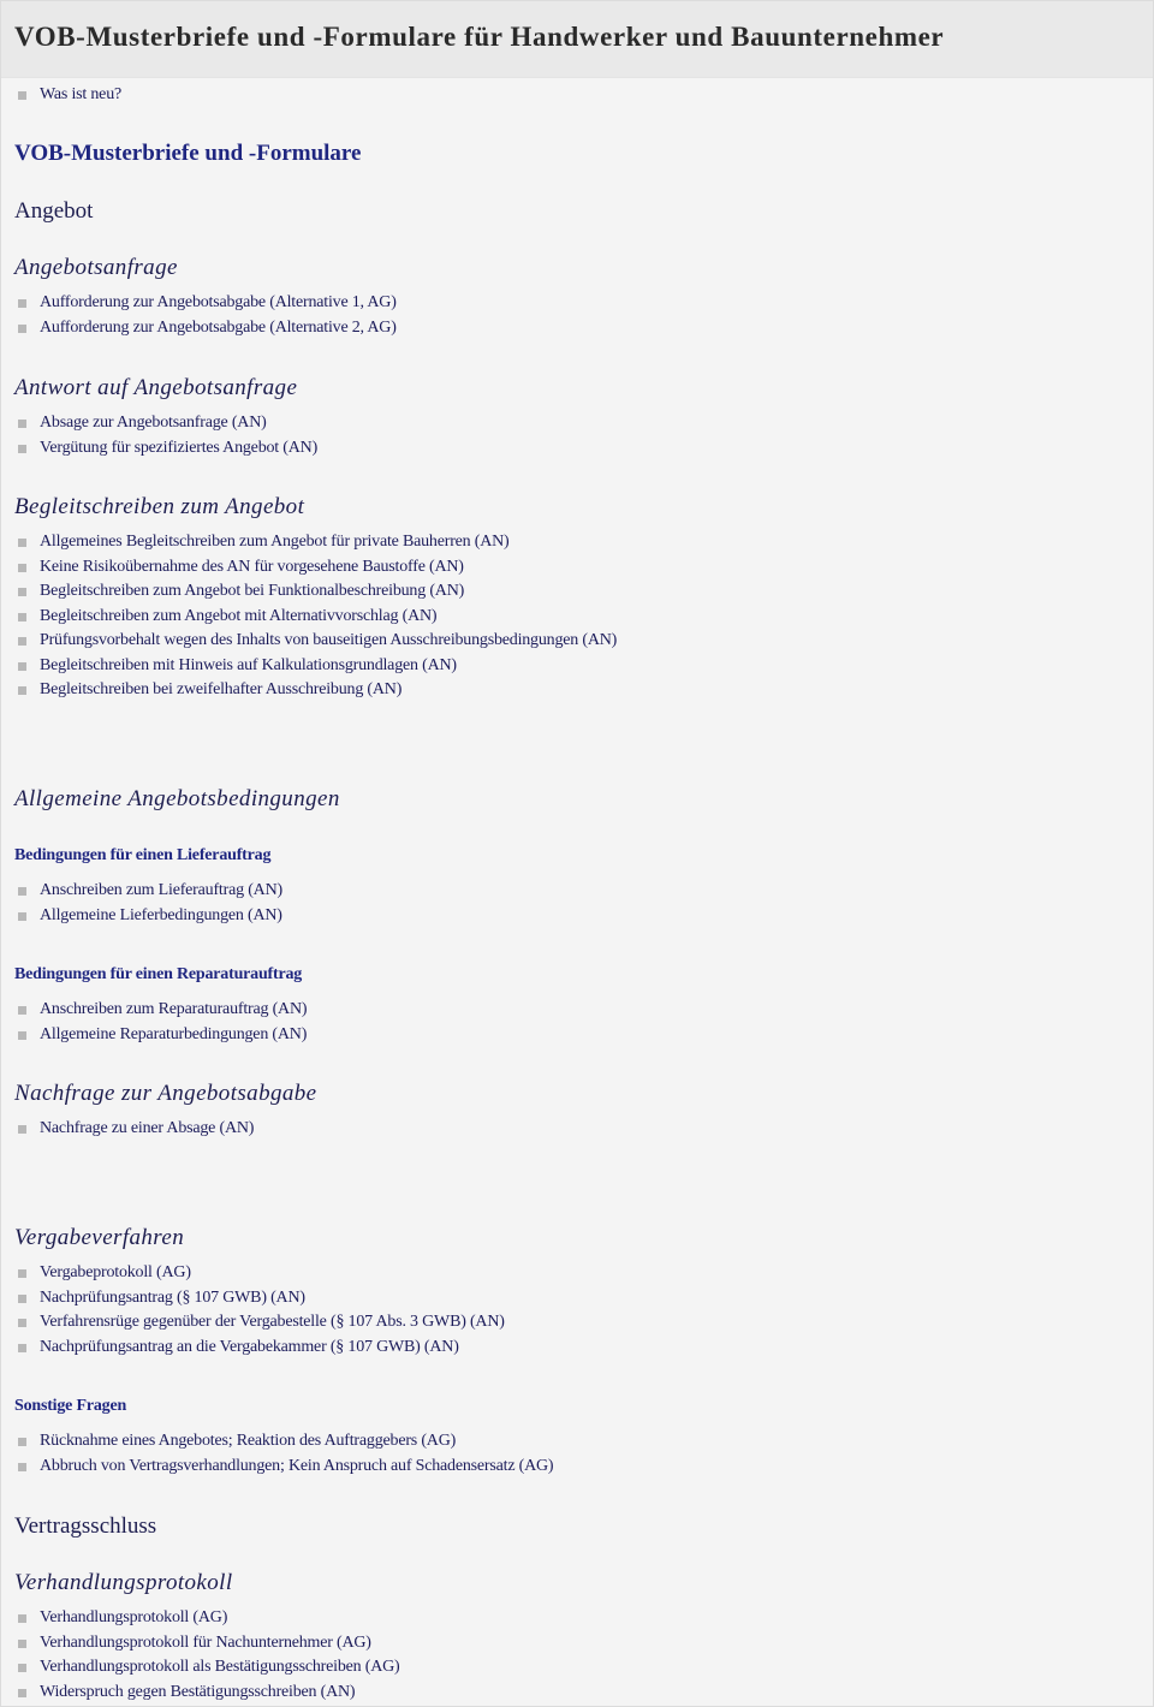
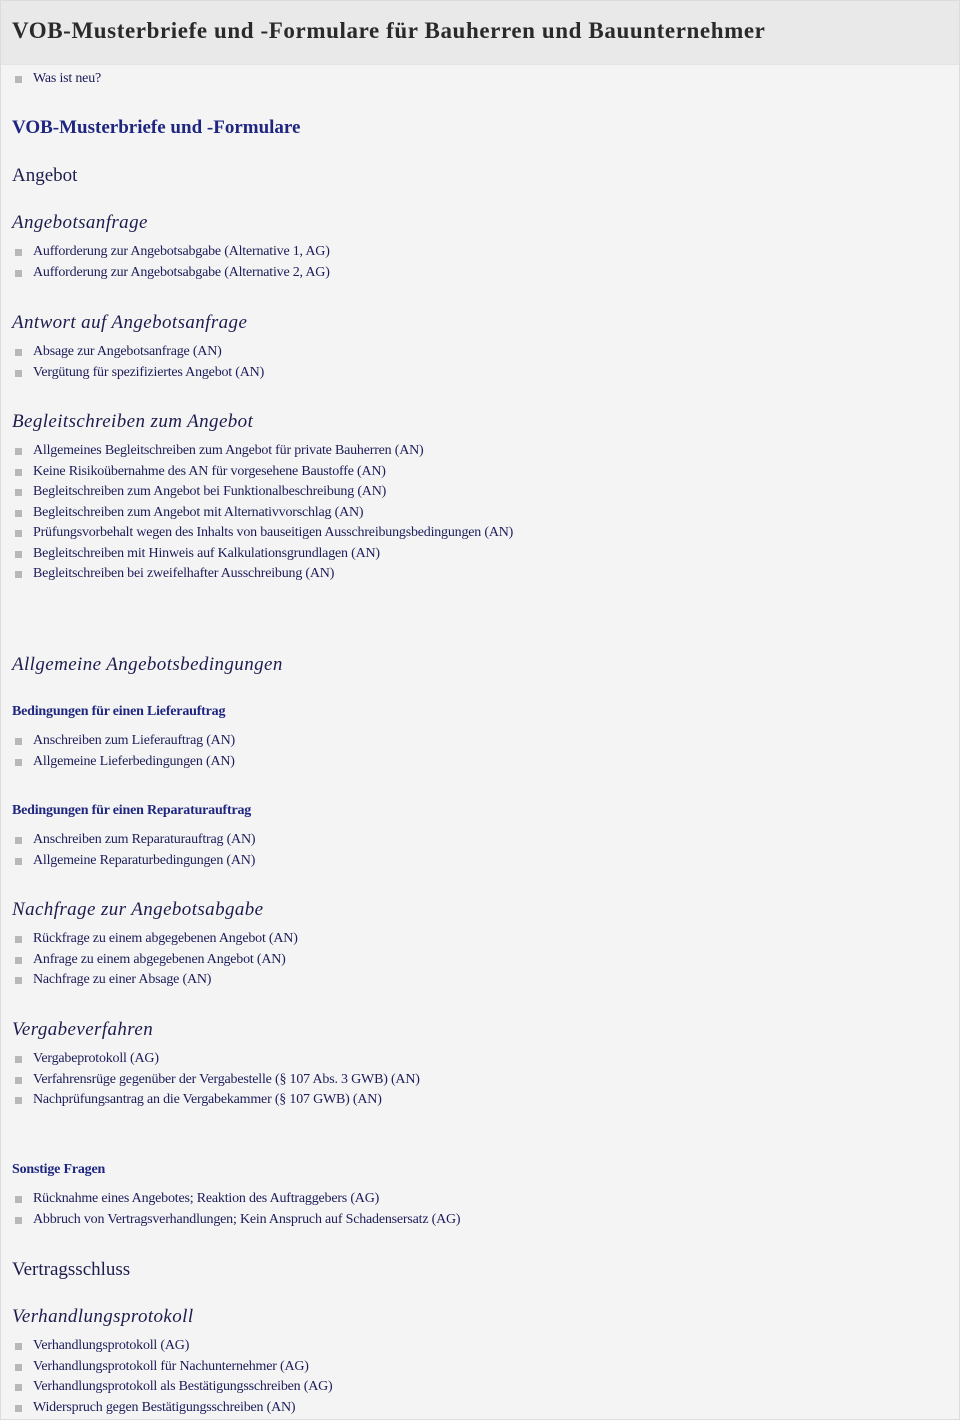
- VOB-Musterbriefe und -Formulare für Handwerker und Bauunternehmer
+ VOB-Musterbriefe und -Formulare für Bauherren und Bauunternehmer
  Was ist neu?
  VOB-Musterbriefe und -Formulare
  Angebot
  Angebotsanfrage
  Aufforderung zur Angebotsabgabe (Alternative 1, AG)
  Aufforderung zur Angebotsabgabe (Alternative 2, AG)
  Antwort auf Angebotsanfrage
  Absage zur Angebotsanfrage (AN)
  Vergütung für spezifiziertes Angebot (AN)
  Begleitschreiben zum Angebot
  Allgemeines Begleitschreiben zum Angebot für private Bauherren (AN)
  Keine Risikoübernahme des AN für vorgesehene Baustoffe (AN)
  Begleitschreiben zum Angebot bei Funktionalbeschreibung (AN)
  Begleitschreiben zum Angebot mit Alternativvorschlag (AN)
  Prüfungsvorbehalt wegen des Inhalts von bauseitigen Ausschreibungsbedingungen (AN)
  Begleitschreiben mit Hinweis auf Kalkulationsgrundlagen (AN)
  Begleitschreiben bei zweifelhafter Ausschreibung (AN)
  Allgemeine Angebotsbedingungen
  Bedingungen für einen Lieferauftrag
  Anschreiben zum Lieferauftrag (AN)
  Allgemeine Lieferbedingungen (AN)
  Bedingungen für einen Reparaturauftrag
  Anschreiben zum Reparaturauftrag (AN)
  Allgemeine Reparaturbedingungen (AN)
  Nachfrage zur Angebotsabgabe
+ Rückfrage zu einem abgegebenen Angebot (AN)
+ Anfrage zu einem abgegebenen Angebot (AN)
  Nachfrage zu einer Absage (AN)
  Vergabeverfahren
  Vergabeprotokoll (AG)
- Nachprüfungsantrag (§ 107 GWB) (AN)
  Verfahrensrüge gegenüber der Vergabestelle (§ 107 Abs. 3 GWB) (AN)
  Nachprüfungsantrag an die Vergabekammer (§ 107 GWB) (AN)
  Sonstige Fragen
  Rücknahme eines Angebotes; Reaktion des Auftraggebers (AG)
  Abbruch von Vertragsverhandlungen; Kein Anspruch auf Schadensersatz (AG)
  Vertragsschluss
  Verhandlungsprotokoll
  Verhandlungsprotokoll (AG)
  Verhandlungsprotokoll für Nachunternehmer (AG)
  Verhandlungsprotokoll als Bestätigungsschreiben (AG)
  Widerspruch gegen Bestätigungsschreiben (AN)
